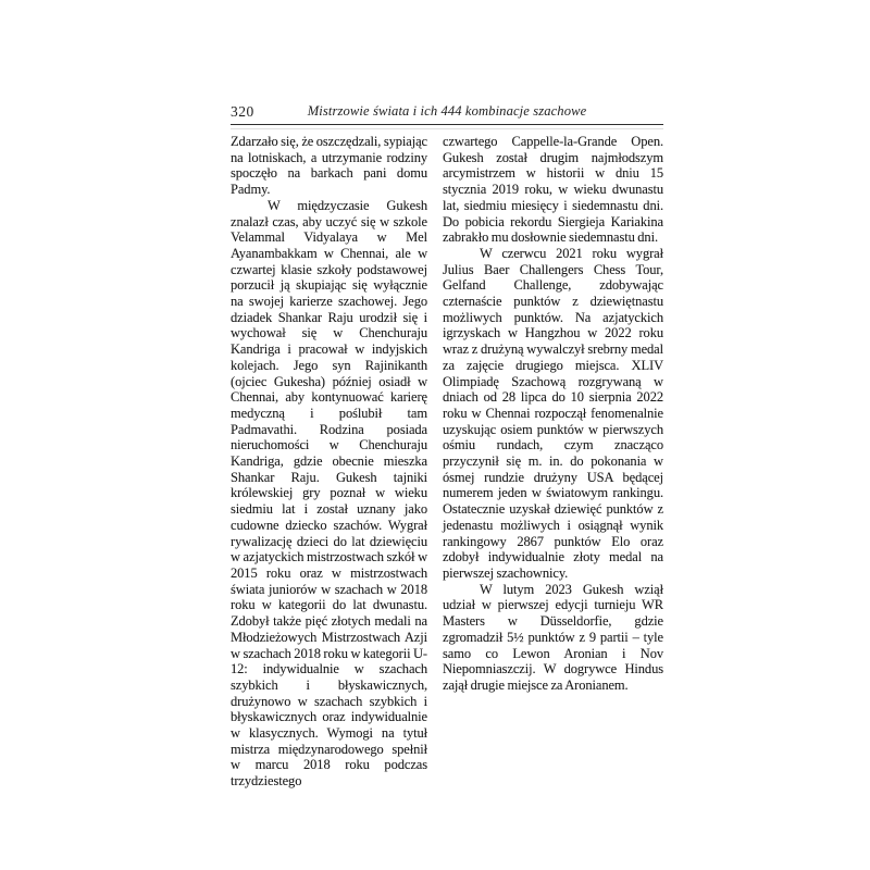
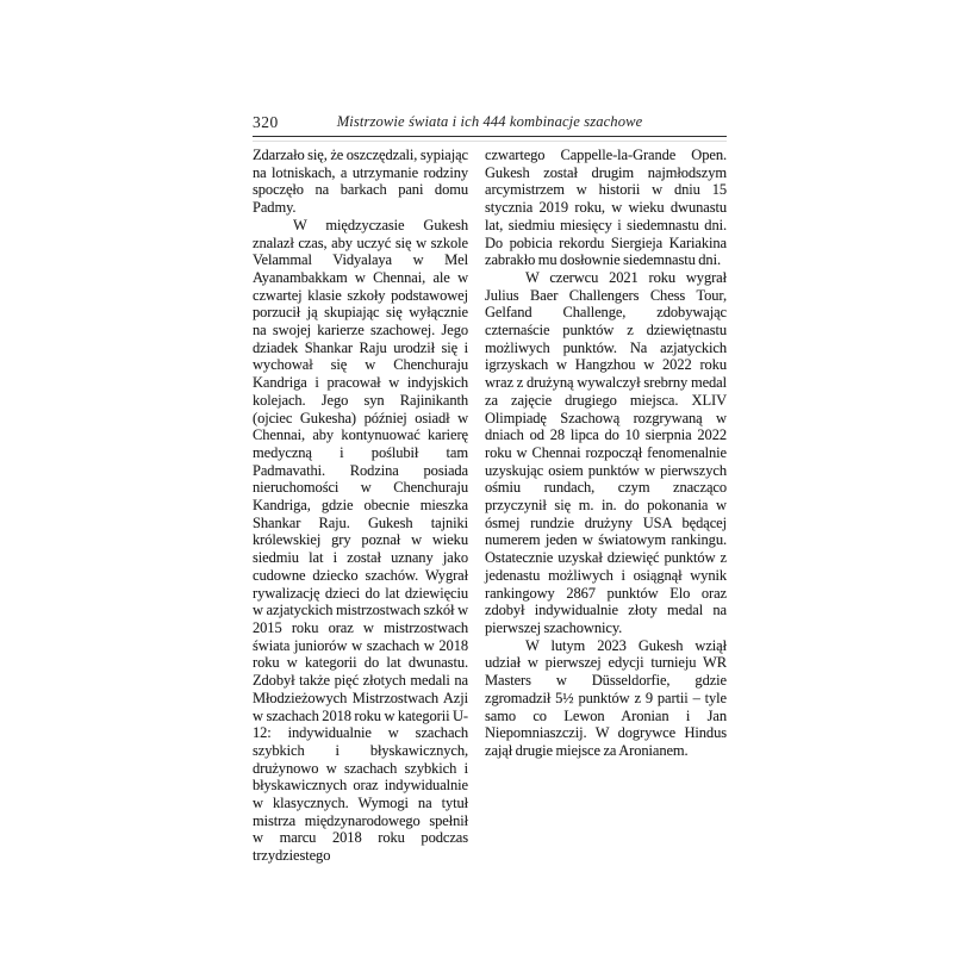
  320
  Mistrzowie świata i ich 444 kombinacje szachowe
  Zdarzało się, że oszczędzali, sypiając na lotniskach, a utrzymanie rodziny spoczęło na barkach pani domu Padmy.
  W międzyczasie Gukesh znalazł czas, aby uczyć się w szkole Velammal Vidyalaya w Mel Ayanambakkam w Chennai, ale w czwartej klasie szkoły podstawowej porzucił ją skupiając się wyłącznie na swojej karierze szachowej. Jego dziadek Shankar Raju urodził się i wychował się w Chenchuraju Kandriga i pracował w indyjskich kolejach. Jego syn Rajinikanth (ojciec Gukesha) później osiadł w Chennai, aby kontynuować karierę medyczną i poślubił tam Padmavathi. Rodzina posiada nieruchomości w Chenchuraju Kandriga, gdzie obecnie mieszka Shankar Raju. Gukesh tajniki królewskiej gry poznał w wieku siedmiu lat i został uznany jako cudowne dziecko szachów. Wygrał rywalizację dzieci do lat dziewięciu w azjatyckich mistrzostwach szkół w 2015 roku oraz w mistrzostwach świata juniorów w szachach w 2018 roku w kategorii do lat dwunastu. Zdobył także pięć złotych medali na Młodzieżowych Mistrzostwach Azji w szachach 2018 roku w kategorii U-12: indywidualnie w szachach szybkich i błyskawicznych, drużynowo w szachach szybkich i błyskawicznych oraz indywidualnie w klasycznych. Wymogi na tytuł mistrza międzynarodowego spełnił w marcu 2018 roku podczas trzydziestego
  czwartego Cappelle-la-Grande Open. Gukesh został drugim najmłodszym arcymistrzem w historii w dniu 15 stycznia 2019 roku, w wieku dwunastu lat, siedmiu miesięcy i siedemnastu dni. Do pobicia rekordu Siergieja Kariakina zabrakło mu dosłownie siedemnastu dni.
  W czerwcu 2021 roku wygrał Julius Baer Challengers Chess Tour, Gelfand Challenge, zdobywając czternaście punktów z dziewiętnastu możliwych punktów. Na azjatyckich igrzyskach w Hangzhou w 2022 roku wraz z drużyną wywalczył srebrny medal za zajęcie drugiego miejsca. XLIV Olimpiadę Szachową rozgrywaną w dniach od 28 lipca do 10 sierpnia 2022 roku w Chennai rozpoczął fenomenalnie uzyskując osiem punktów w pierwszych ośmiu rundach, czym znacząco przyczynił się m. in. do pokonania w ósmej rundzie drużyny USA będącej numerem jeden w światowym rankingu. Ostatecznie uzyskał dziewięć punktów z jedenastu możliwych i osiągnął wynik rankingowy 2867 punktów Elo oraz zdobył indywidualnie złoty medal na pierwszej szachownicy.
- W lutym 2023 Gukesh wziął udział w pierwszej edycji turnieju WR Masters w Düsseldorfie, gdzie zgromadził 5½ punktów z 9 partii – tyle samo co Lewon Aronian i Nov Niepomniaszczij. W dogrywce Hindus zajął drugie miejsce za Aronianem.
+ W lutym 2023 Gukesh wziął udział w pierwszej edycji turnieju WR Masters w Düsseldorfie, gdzie zgromadził 5½ punktów z 9 partii – tyle samo co Lewon Aronian i Jan Niepomniaszczij. W dogrywce Hindus zajął drugie miejsce za Aronianem.
